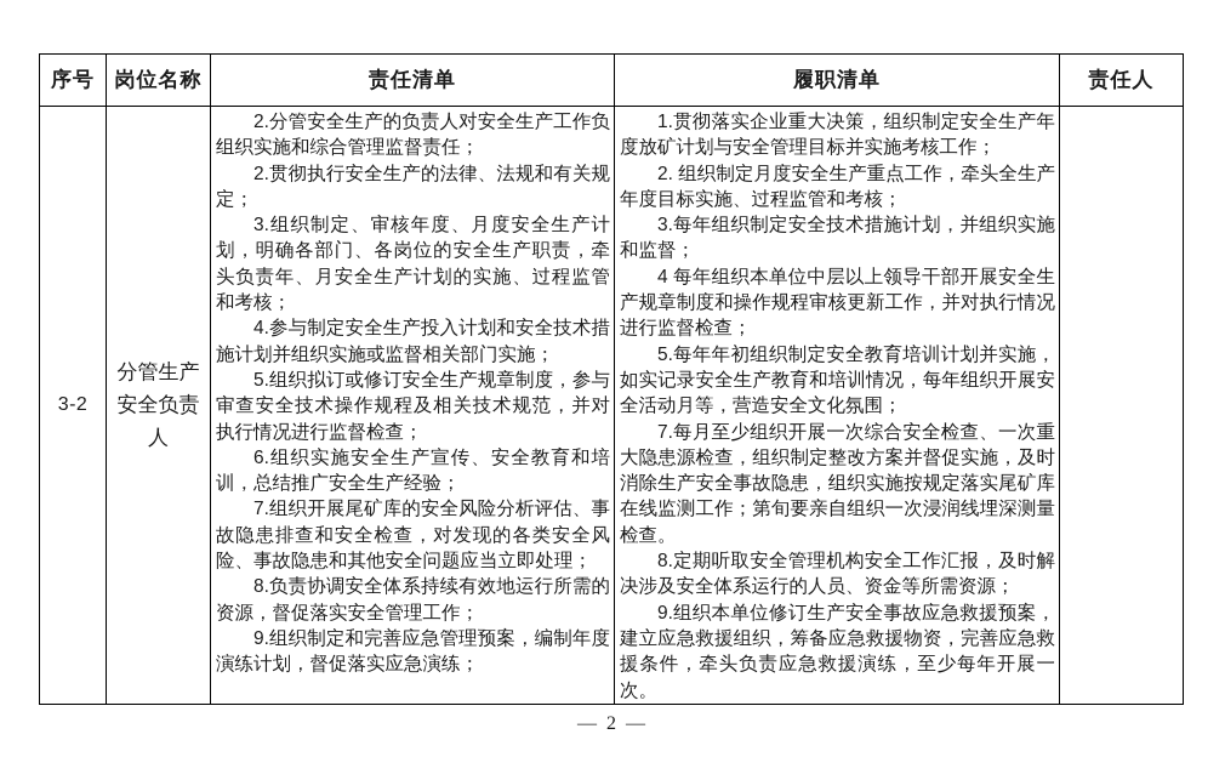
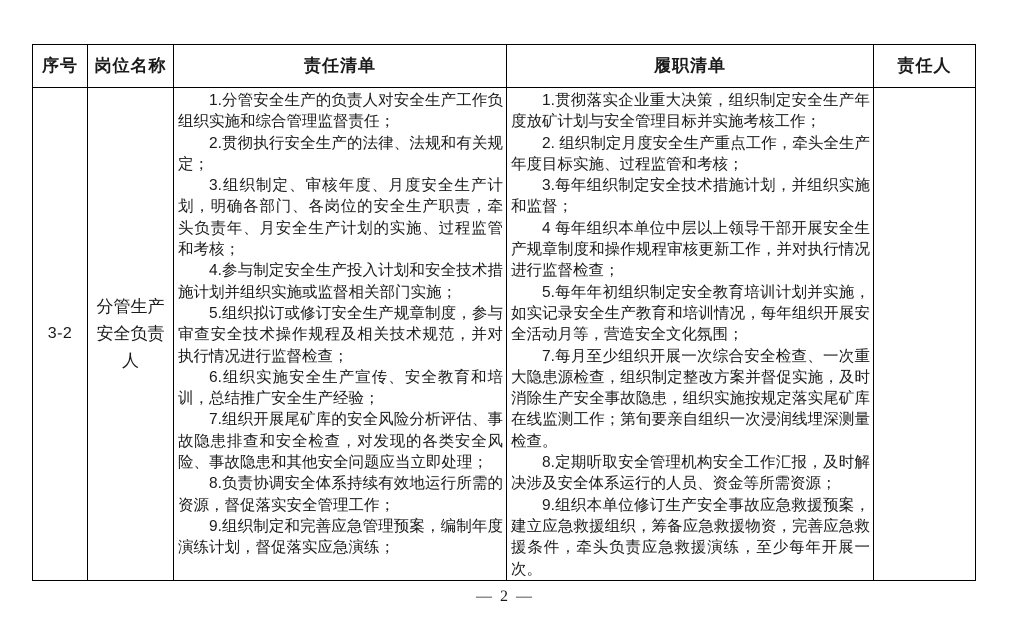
  序号	岗位名称	责任清单	履职清单	责任人
- 3-2	分管生产安全负责人	2.分管安全生产的负责人对安全生产工作负组织实施和综合管理监督责任；2.贯彻执行安全生产的法律、法规和有关规定；3.组织制定、审核年度、月度安全生产计划，明确各部门、各岗位的安全生产职责，牵头负责年、月安全生产计划的实施、过程监管和考核；4.参与制定安全生产投入计划和安全技术措施计划并组织实施或监督相关部门实施；5.组织拟订或修订安全生产规章制度，参与审查安全技术操作规程及相关技术规范，并对执行情况进行监督检查；6.组织实施安全生产宣传、安全教育和培训，总结推广安全生产经验；7.组织开展尾矿库的安全风险分析评估、事故隐患排查和安全检查，对发现的各类安全风险、事故隐患和其他安全问题应当立即处理；8.负责协调安全体系持续有效地运行所需的资源，督促落实安全管理工作；9.组织制定和完善应急管理预案，编制年度演练计划，督促落实应急演练；	1.贯彻落实企业重大决策，组织制定安全生产年度放矿计划与安全管理目标并实施考核工作；2. 组织制定月度安全生产重点工作，牵头全生产年度目标实施、过程监管和考核；3.每年组织制定安全技术措施计划，并组织实施和监督；4 每年组织本单位中层以上领导干部开展安全生产规章制度和操作规程审核更新工作，并对执行情况进行监督检查；5.每年年初组织制定安全教育培训计划并实施，如实记录安全生产教育和培训情况，每年组织开展安全活动月等，营造安全文化氛围；7.每月至少组织开展一次综合安全检查、一次重大隐患源检查，组织制定整改方案并督促实施，及时消除生产安全事故隐患，组织实施按规定落实尾矿库在线监测工作；第旬要亲自组织一次浸润线埋深测量检查。8.定期听取安全管理机构安全工作汇报，及时解决涉及安全体系运行的人员、资金等所需资源；9.组织本单位修订生产安全事故应急救援预案，建立应急救援组织，筹备应急救援物资，完善应急救援条件，牵头负责应急救援演练，至少每年开展一次。
+ 3-2	分管生产安全负责人	1.分管安全生产的负责人对安全生产工作负组织实施和综合管理监督责任；2.贯彻执行安全生产的法律、法规和有关规定；3.组织制定、审核年度、月度安全生产计划，明确各部门、各岗位的安全生产职责，牵头负责年、月安全生产计划的实施、过程监管和考核；4.参与制定安全生产投入计划和安全技术措施计划并组织实施或监督相关部门实施；5.组织拟订或修订安全生产规章制度，参与审查安全技术操作规程及相关技术规范，并对执行情况进行监督检查；6.组织实施安全生产宣传、安全教育和培训，总结推广安全生产经验；7.组织开展尾矿库的安全风险分析评估、事故隐患排查和安全检查，对发现的各类安全风险、事故隐患和其他安全问题应当立即处理；8.负责协调安全体系持续有效地运行所需的资源，督促落实安全管理工作；9.组织制定和完善应急管理预案，编制年度演练计划，督促落实应急演练；	1.贯彻落实企业重大决策，组织制定安全生产年度放矿计划与安全管理目标并实施考核工作；2. 组织制定月度安全生产重点工作，牵头全生产年度目标实施、过程监管和考核；3.每年组织制定安全技术措施计划，并组织实施和监督；4 每年组织本单位中层以上领导干部开展安全生产规章制度和操作规程审核更新工作，并对执行情况进行监督检查；5.每年年初组织制定安全教育培训计划并实施，如实记录安全生产教育和培训情况，每年组织开展安全活动月等，营造安全文化氛围；7.每月至少组织开展一次综合安全检查、一次重大隐患源检查，组织制定整改方案并督促实施，及时消除生产安全事故隐患，组织实施按规定落实尾矿库在线监测工作；第旬要亲自组织一次浸润线埋深测量检查。8.定期听取安全管理机构安全工作汇报，及时解决涉及安全体系运行的人员、资金等所需资源；9.组织本单位修订生产安全事故应急救援预案，建立应急救援组织，筹备应急救援物资，完善应急救援条件，牵头负责应急救援演练，至少每年开展一次。
  — 2 —
